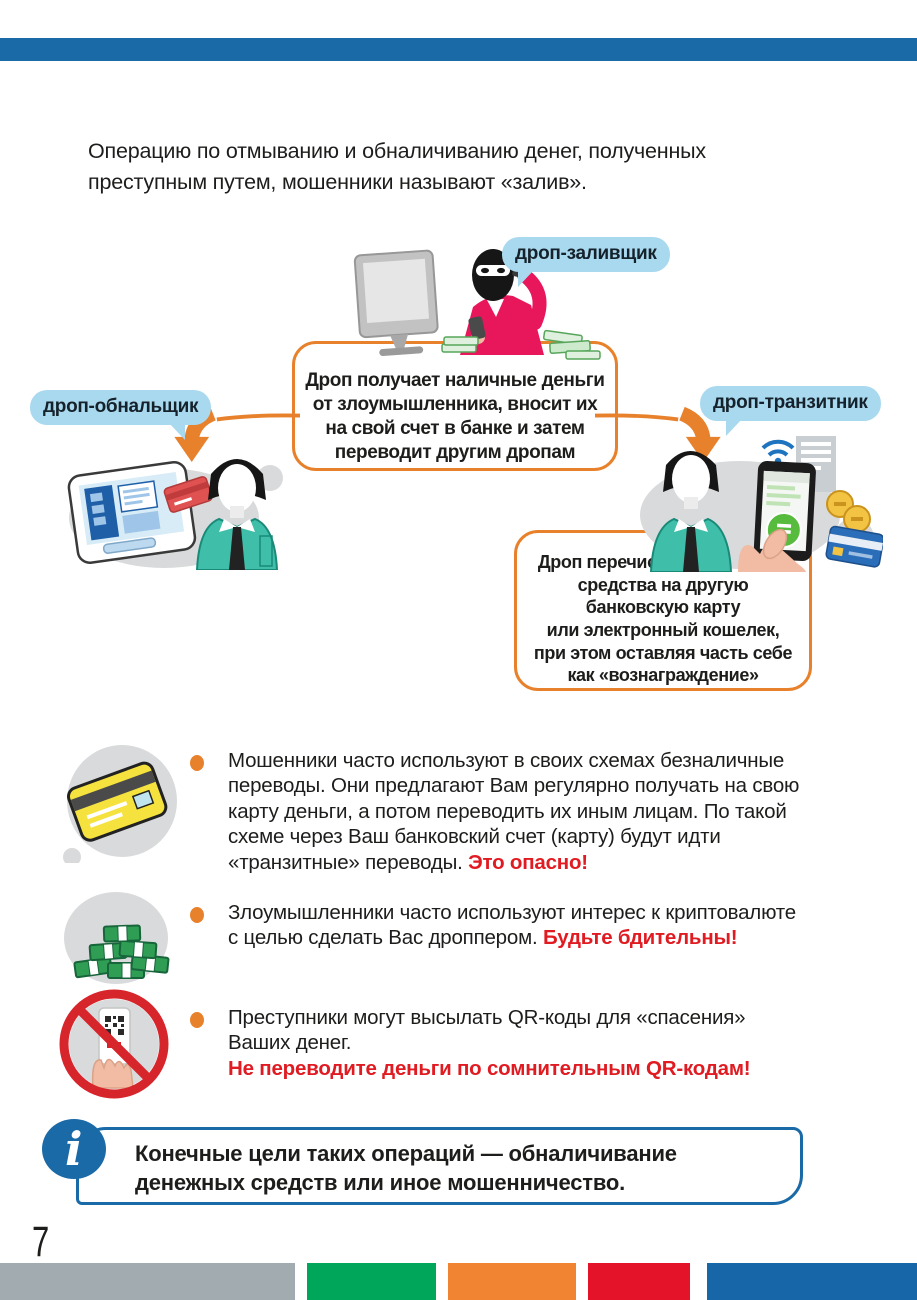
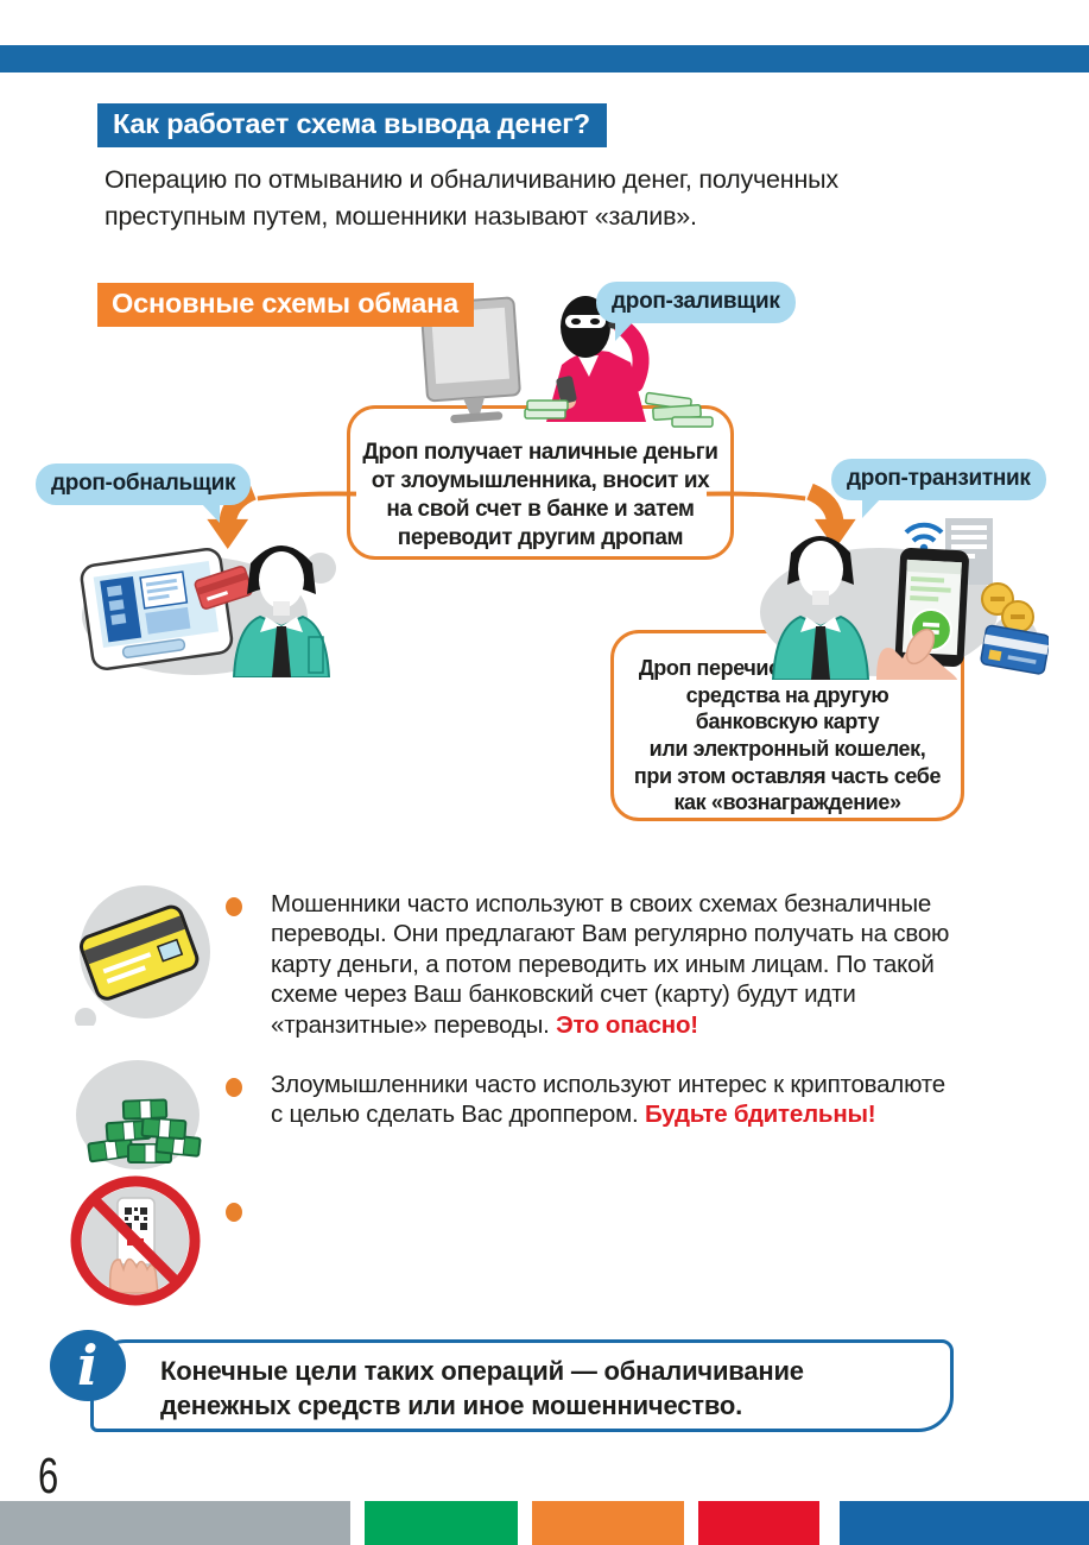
+ Как работает схема вывода денег?
  Операцию по отмыванию и обналичиванию денег, полученных
  преступным путем, мошенники называют «залив».
+ Основные схемы обмана
  дроп-заливщик
  дроп-обнальщик
  дроп-транзитник
  Дроп получает наличные деньги
  от злоумышленника, вносит их
  на свой счет в банке и затем
  переводит другим дропам
  средства на другую
  банковскую карту
  или электронный кошелек,
  при этом оставляя часть себе
  как «вознаграждение»
  Мошенники часто используют в своих схемах безналичные
  переводы. Они предлагают Вам регулярно получать на свою
  карту деньги, а потом переводить их иным лицам. По такой
  схеме через Ваш банковский счет (карту) будут идти
  «транзитные» переводы. Это опасно!
  Злоумышленники часто используют интерес к криптовалюте
  с целью сделать Вас дроппером. Будьте бдительны!
- Преступники могут высылать QR-коды для «спасения»
- Ваших денег.
- Не переводите деньги по сомнительным QR-кодам!
  i
  Конечные цели таких операций — обналичивание
  денежных средств или иное мошенничество.
- 7
+ 6
